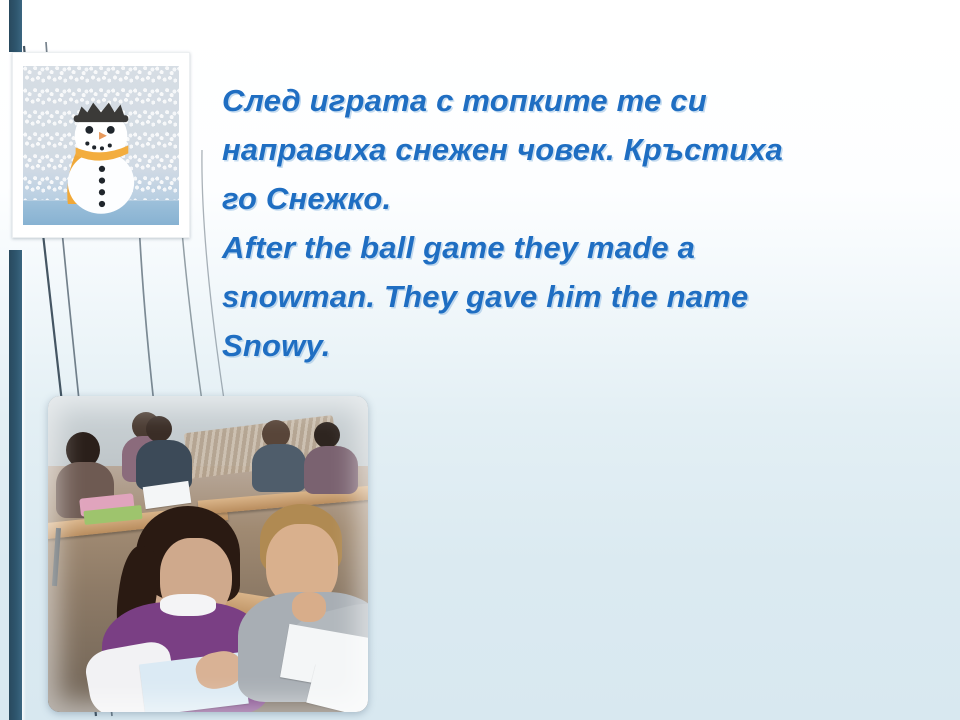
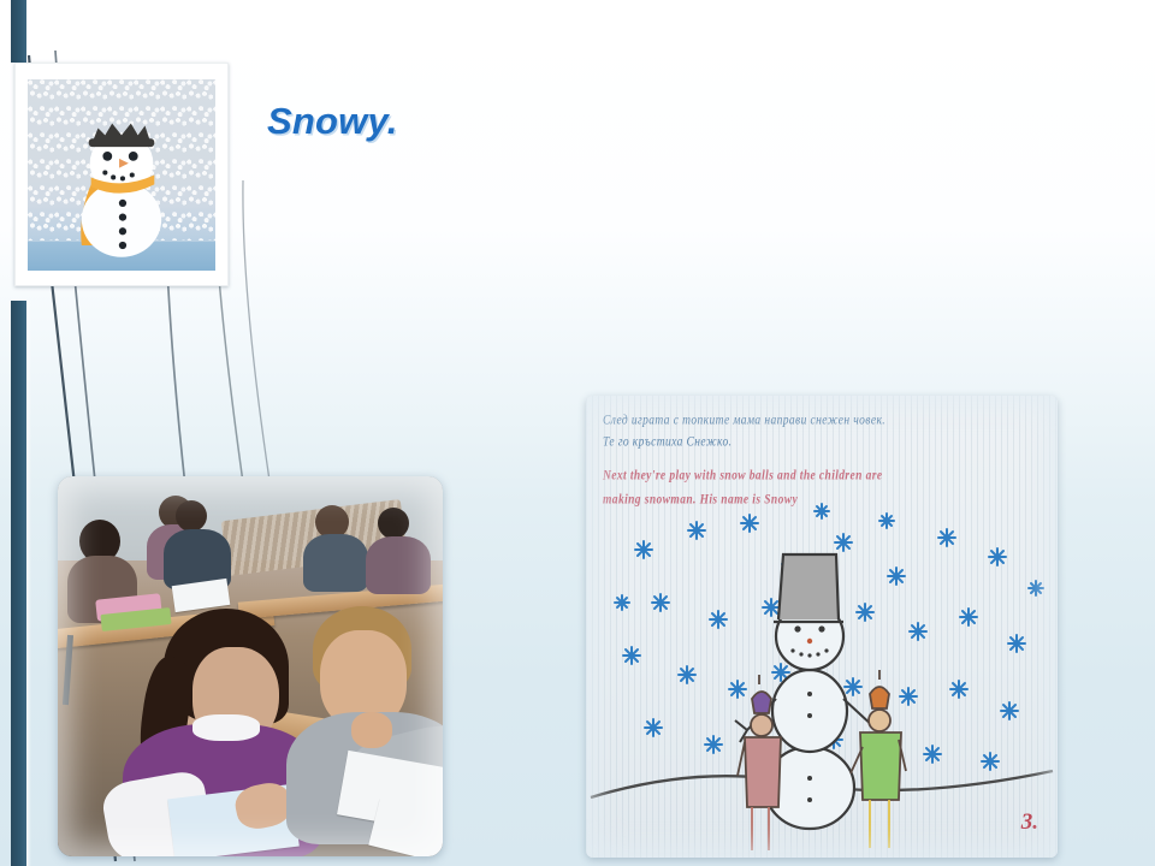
- След играта с топките те си
- направиха снежен човек. Кръстиха
- го Снежко.
- After the ball game they made a
- snowman. They gave him the name
  Snowy.
+ След играта с топките мама направи снежен човек.
+ Те го кръстиха Снежко.
+ Next they're play with snow balls and the children are
+ making snowman. His name is Snowy
+ 3.
